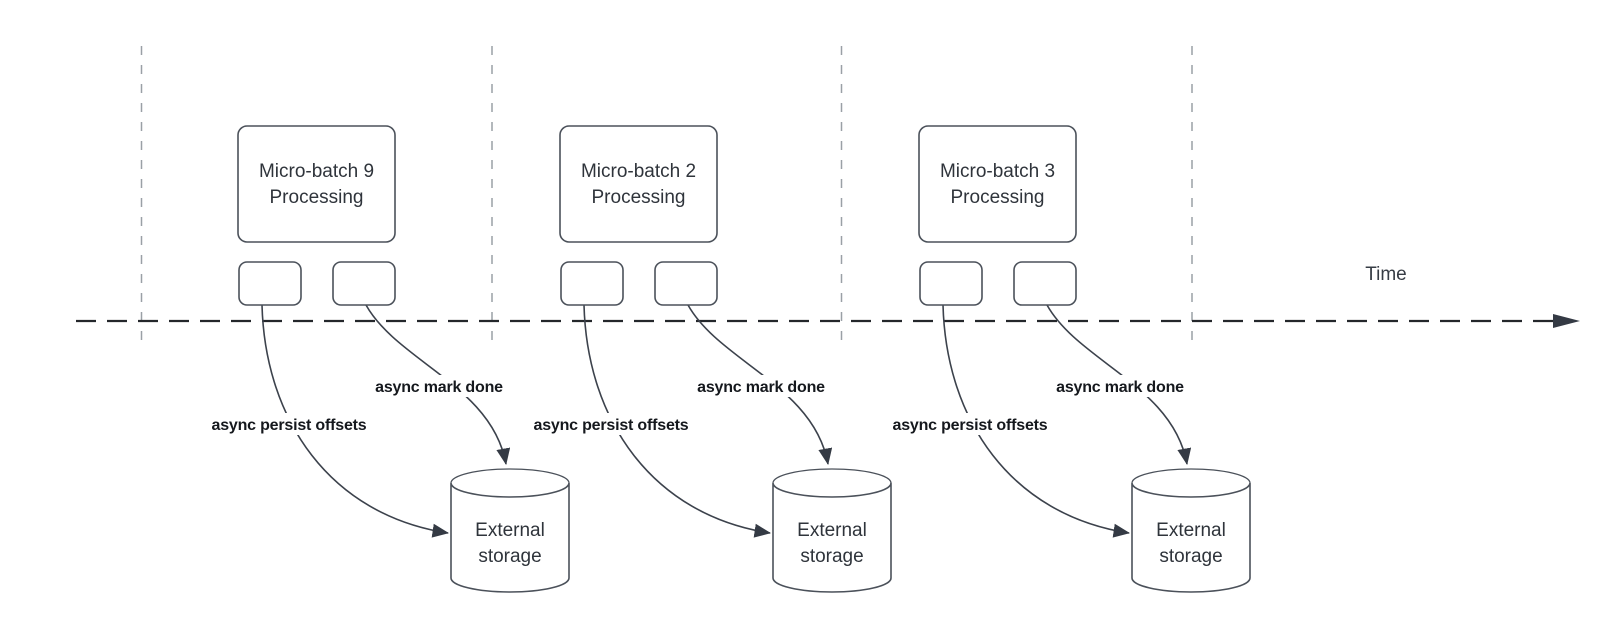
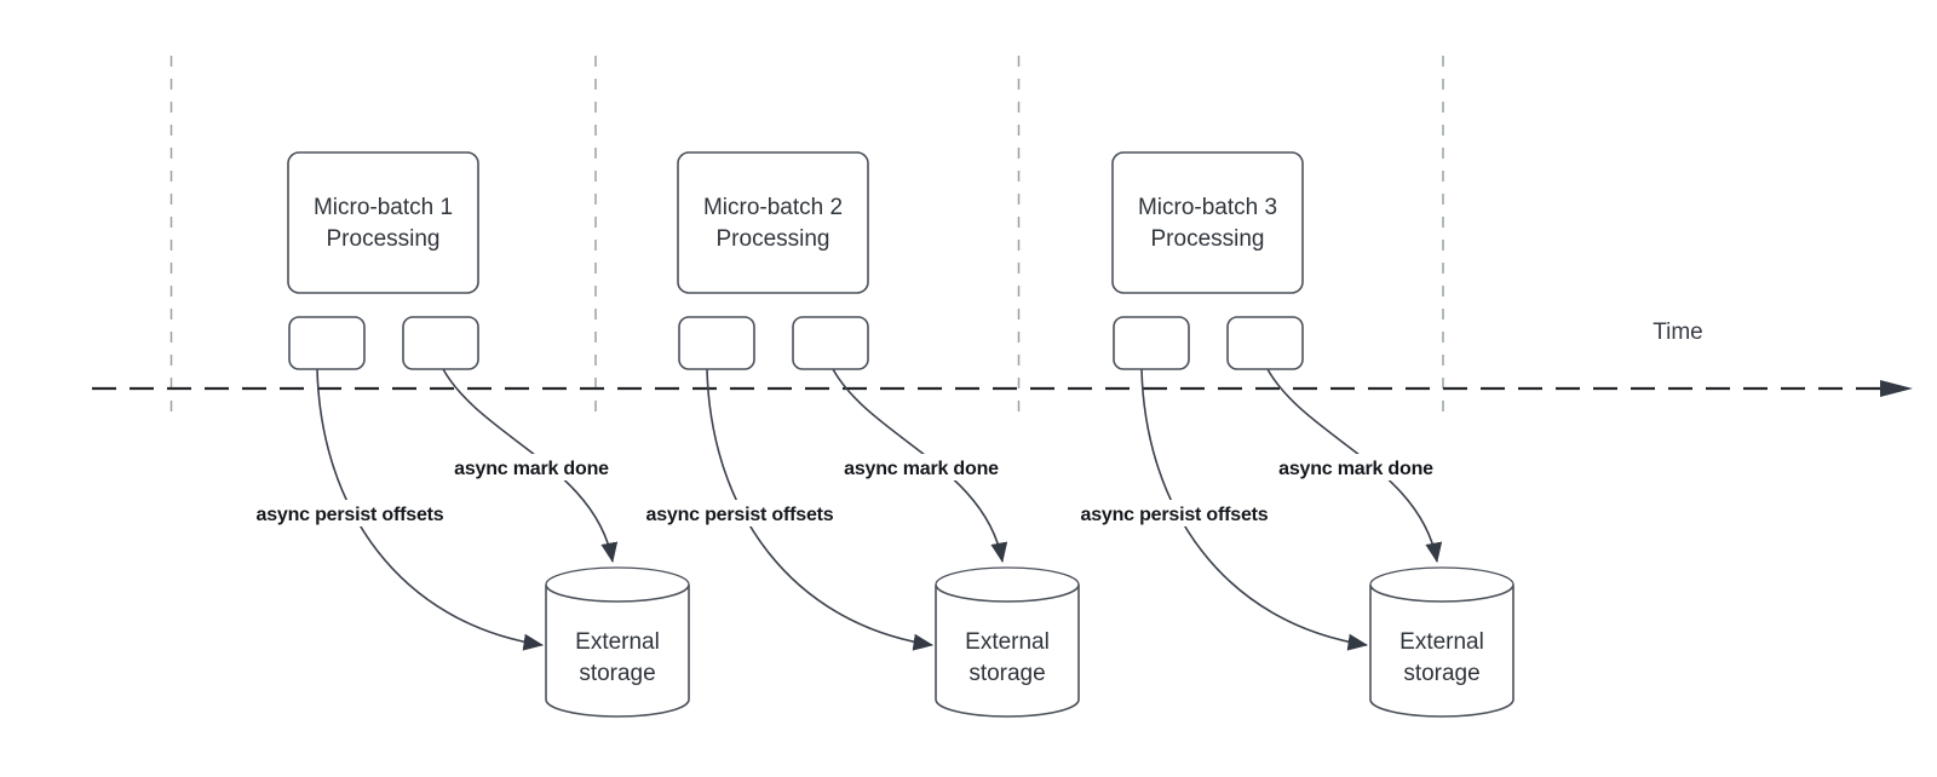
  Time
- Micro-batch 9
+ Micro-batch 1
  Processing
  External
  storage
  async persist offsets
  async mark done
  Micro-batch 2
  Processing
  External
  storage
  async persist offsets
  async mark done
  Micro-batch 3
  Processing
  External
  storage
  async persist offsets
  async mark done
